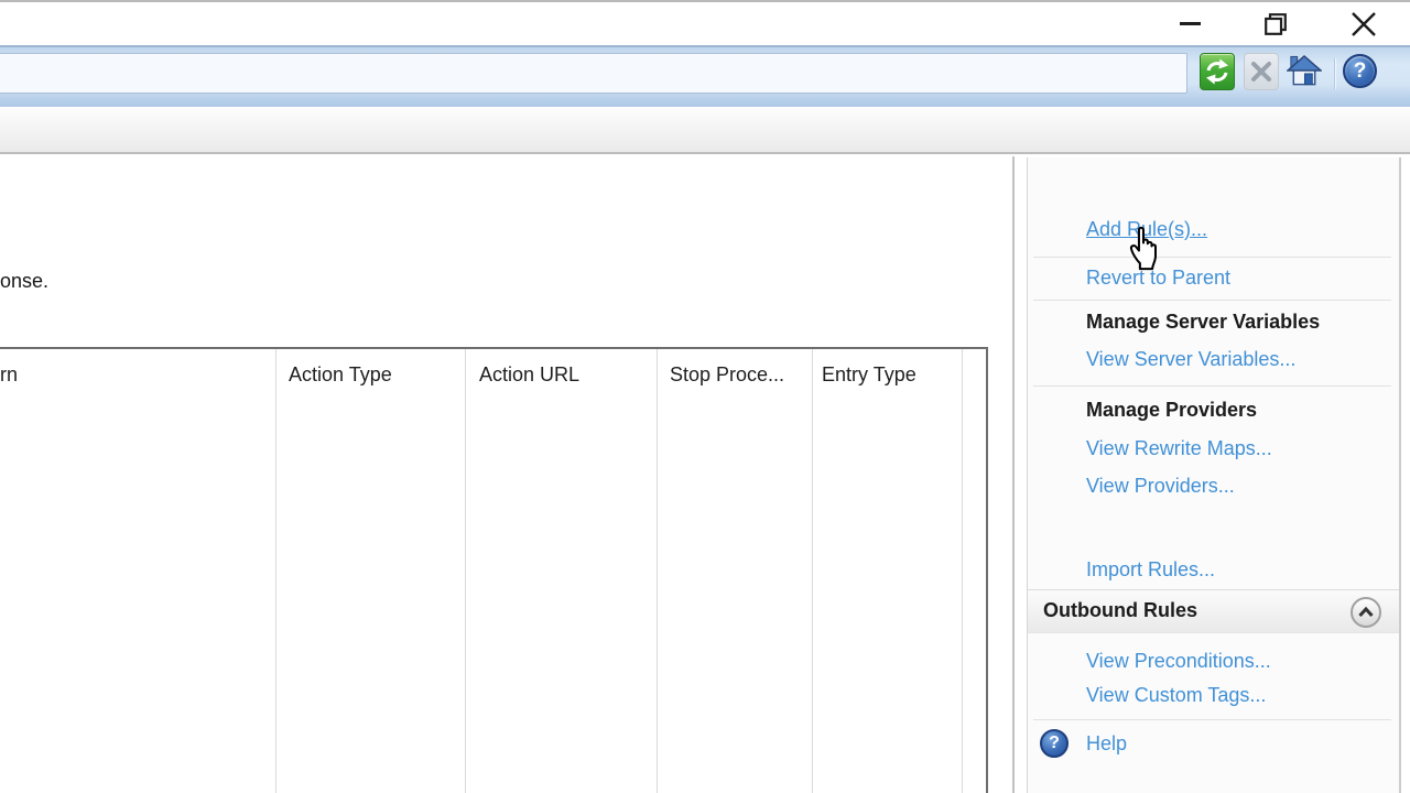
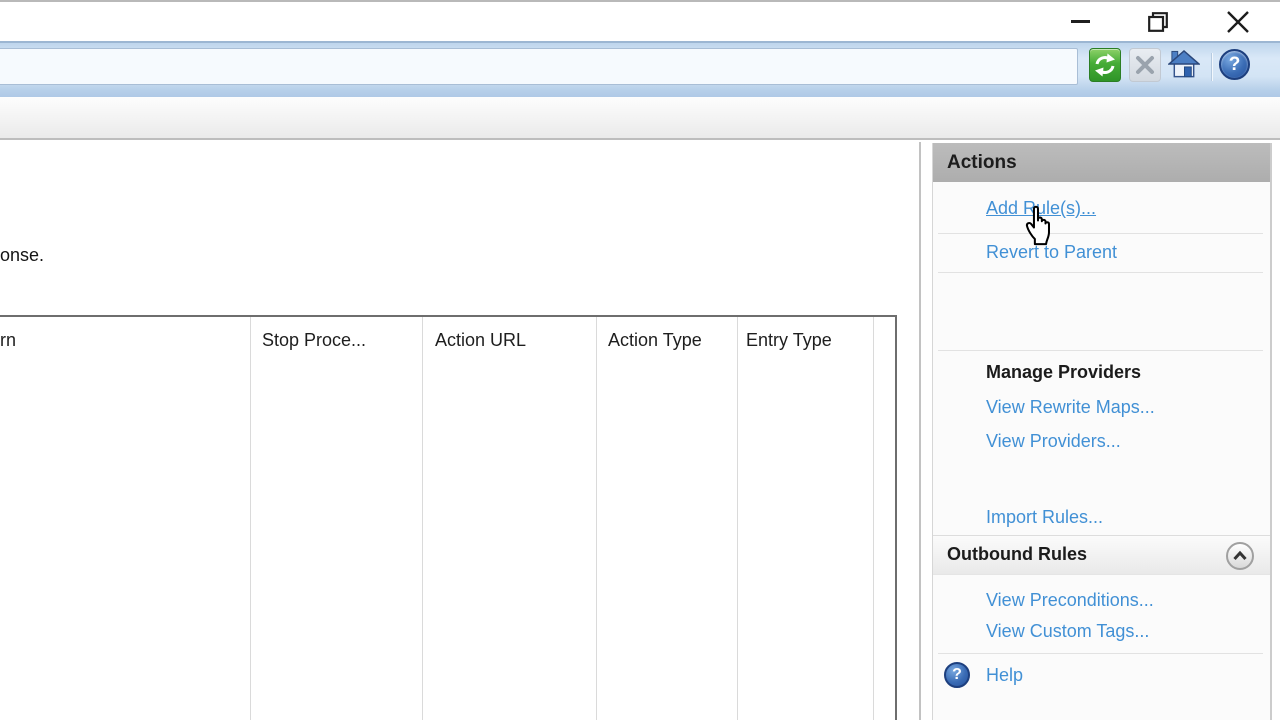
  ?
  onse.
  rn
- Action Type
+ Stop Proce...
  Action URL
- Stop Proce...
+ Action Type
  Entry Type
+ Actions
  Add Rule(s)...
  Revert to Parent
- Manage Server Variables
- View Server Variables...
  Manage Providers
  View Rewrite Maps...
  View Providers...
  Import Rules...
  Outbound Rules
  View Preconditions...
  View Custom Tags...
  ?
  Help
